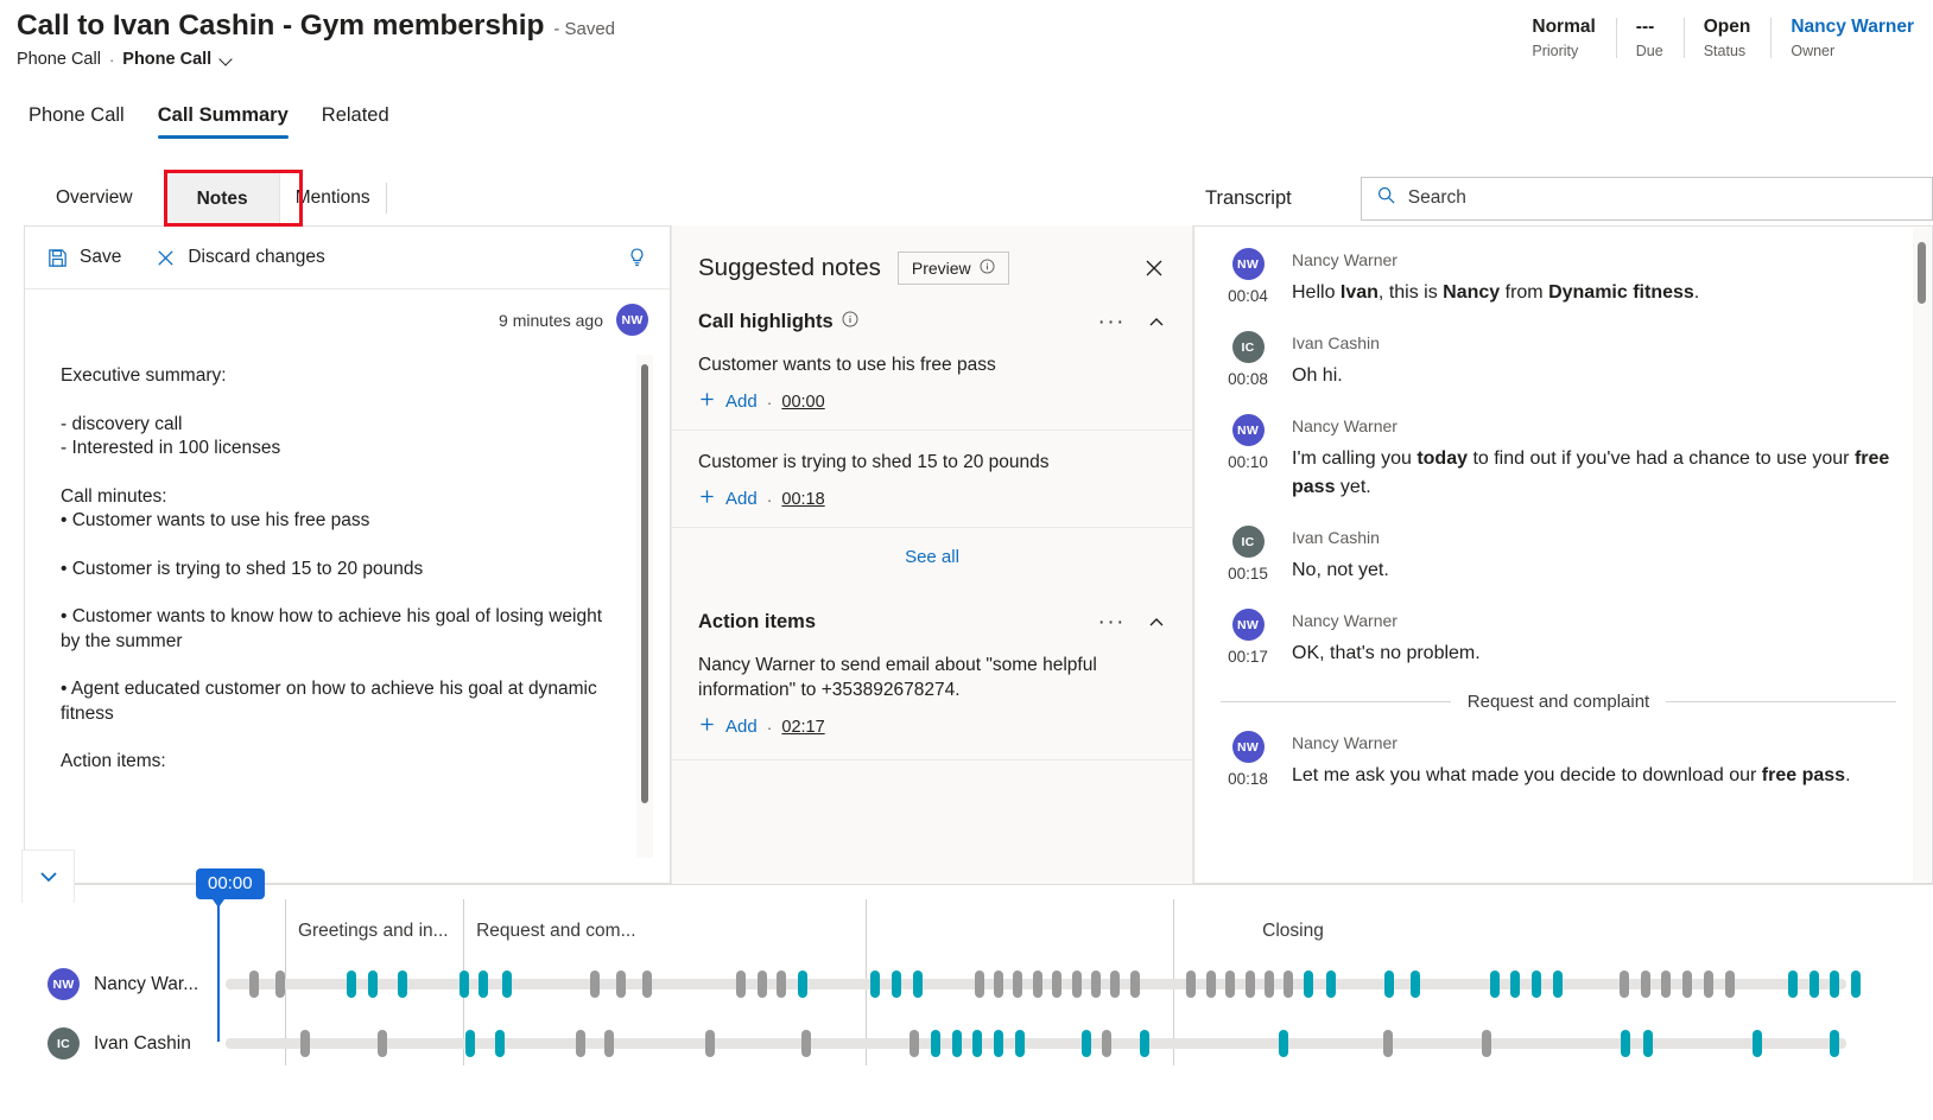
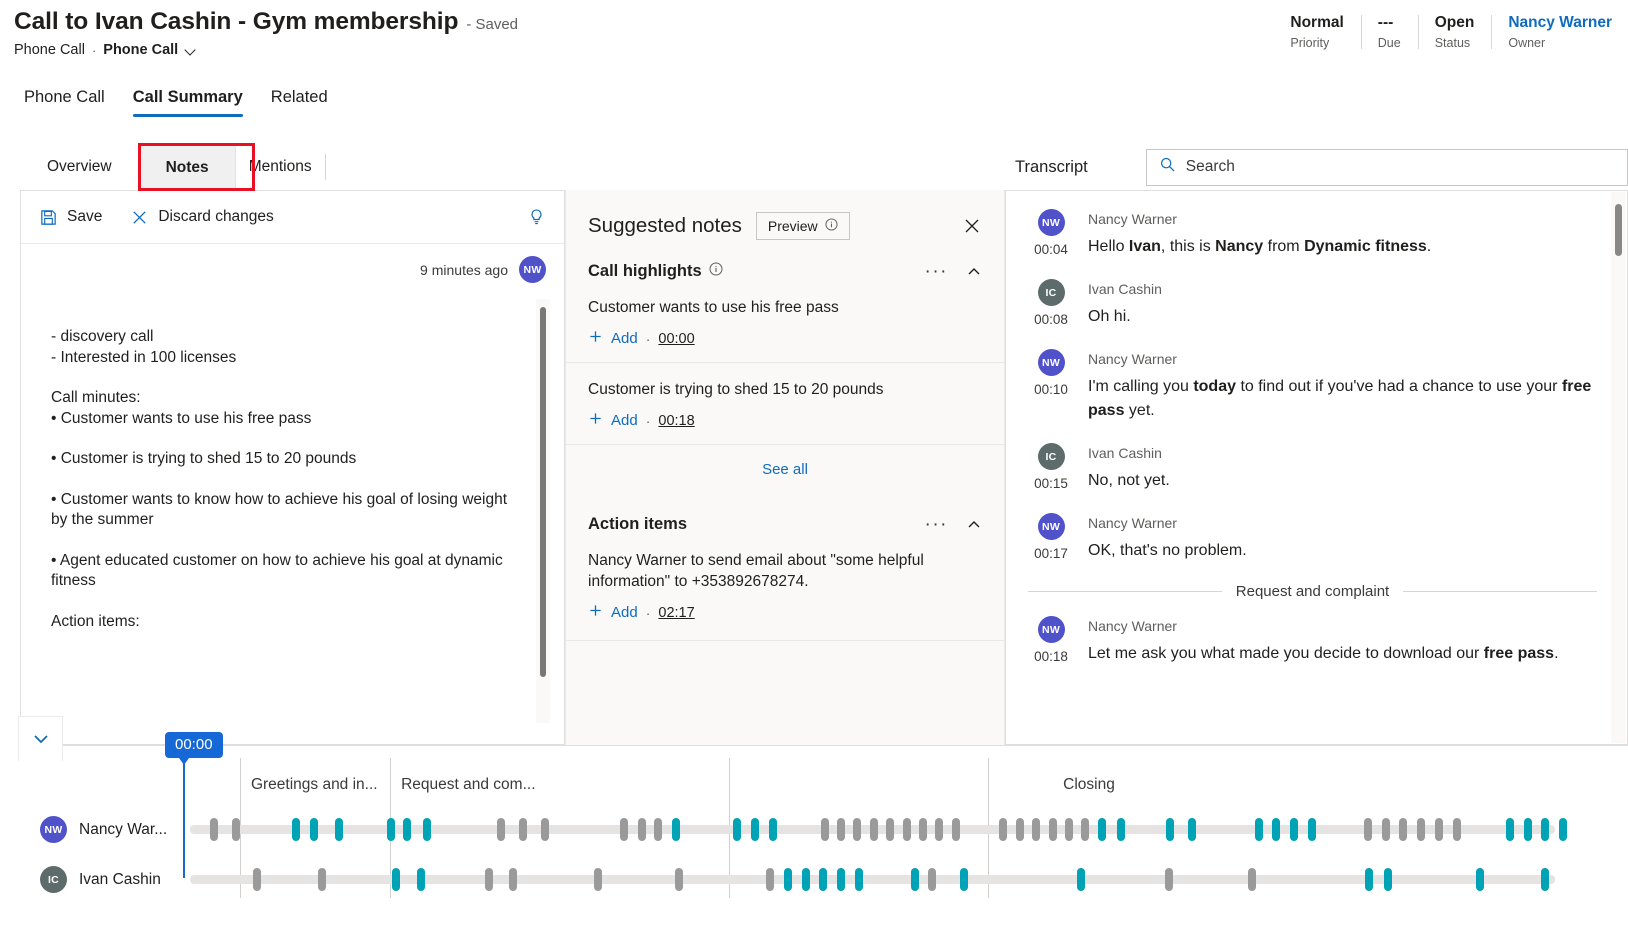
  Call to Ivan Cashin - Gym membership
  - Saved
  Phone Call
  ·
  Phone Call
  Normal
  Priority
  ---
  Due
  Open
  Status
  Nancy Warner
  Owner
  Phone Call
  Call Summary
  Related
  Overview
  Notes
  Mentions
  Save
  Discard changes
  9 minutes ago
  NW
- Executive summary:
  - discovery call
  - Interested in 100 licenses
  Call minutes:
  • Customer wants to use his free pass
  • Customer is trying to shed 15 to 20 pounds
  • Customer wants to know how to achieve his goal of losing weight by the summer
  • Agent educated customer on how to achieve his goal at dynamic fitness
  Action items:
  Suggested notes
  Preview
  Call highlights
  ···
  Customer wants to use his free pass
  Add
  ·
  00:00
  Customer is trying to shed 15 to 20 pounds
  Add
  ·
  00:18
  See all
  Action items
  ···
  Nancy Warner to send email about "some helpful information" to +353892678274.
  Add
  ·
  02:17
  Transcript
  Search
  NW
  00:04
  Nancy Warner
  Hello Ivan, this is Nancy from Dynamic fitness.
  IC
  00:08
  Ivan Cashin
  Oh hi.
  NW
  00:10
  Nancy Warner
  I'm calling you today to find out if you've had a chance to use your free pass yet.
  IC
  00:15
  Ivan Cashin
  No, not yet.
  NW
  00:17
  Nancy Warner
  OK, that's no problem.
  Request and complaint
  NW
  00:18
  Nancy Warner
  Let me ask you what made you decide to download our free pass.
  00:00
  Greetings and in...
  Request and com...
  Closing
  NW
  Nancy War...
  IC
  Ivan Cashin
